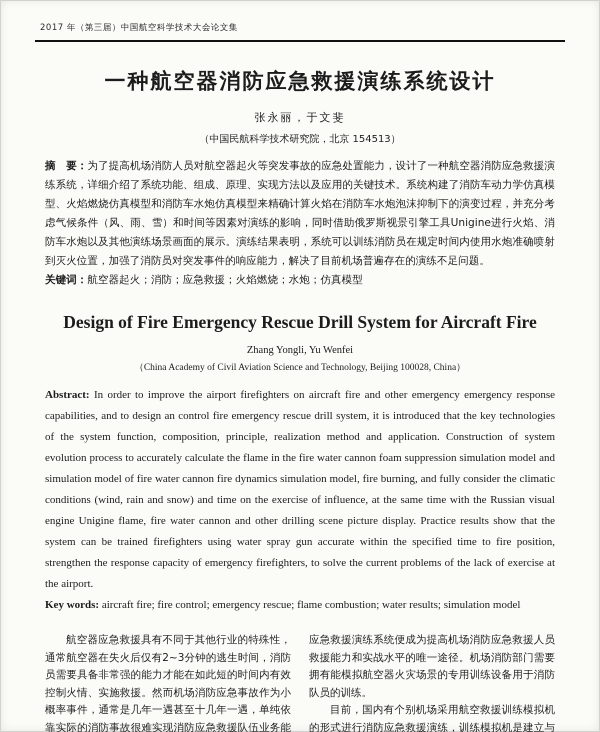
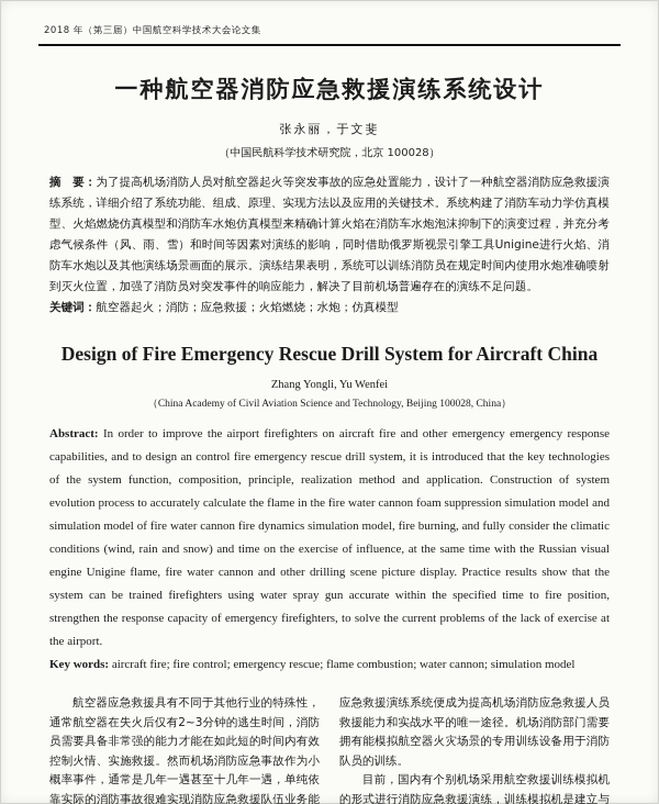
- 2017 年（第三届）中国航空科学技术大会论文集
+ 2018 年（第三届）中国航空科学技术大会论文集
  一种航空器消防应急救援演练系统设计
  张永丽，于文斐
- （中国民航科学技术研究院，北京 154513）
+ （中国民航科学技术研究院，北京 100028）
  摘 要：为了提高机场消防人员对航空器起火等突发事故的应急处置能力，设计了一种航空器消防应急救援演练系统，详细介绍了系统功能、组成、原理、实现方法以及应用的关键技术。系统构建了消防车动力学仿真模型、火焰燃烧仿真模型和消防车水炮仿真模型来精确计算火焰在消防车水炮泡沫抑制下的演变过程，并充分考虑气候条件（风、雨、雪）和时间等因素对演练的影响，同时借助俄罗斯视景引擎工具Unigine进行火焰、消防车水炮以及其他演练场景画面的展示。演练结果表明，系统可以训练消防员在规定时间内使用水炮准确喷射到灭火位置，加强了消防员对突发事件的响应能力，解决了目前机场普遍存在的演练不足问题。
  关键词：航空器起火；消防；应急救援；火焰燃烧；水炮；仿真模型
- Design of Fire Emergency Rescue Drill System for Aircraft Fire
+ Design of Fire Emergency Rescue Drill System for Aircraft China
  Zhang Yongli, Yu Wenfei
  （China Academy of Civil Aviation Science and Technology, Beijing 100028, China）
  Abstract: In order to improve the airport firefighters on aircraft fire and other emergency emergency response capabilities, and to design an control fire emergency rescue drill system, it is introduced that the key technologies of the system function, composition, principle, realization method and application. Construction of system evolution process to accurately calculate the flame in the fire water cannon foam suppression simulation model and simulation model of fire water cannon fire dynamics simulation model, fire burning, and fully consider the climatic conditions (wind, rain and snow) and time on the exercise of influence, at the same time with the Russian visual engine Unigine flame, fire water cannon and other drilling scene picture display. Practice results show that the system can be trained firefighters using water spray gun accurate within the specified time to fire position, strengthen the response capacity of emergency firefighters, to solve the current problems of the lack of exercise at the airport.
- Key words: aircraft fire; fire control; emergency rescue; flame combustion; water results; simulation model
+ Key words: aircraft fire; fire control; emergency rescue; flame combustion; water cannon; simulation model
  航空器应急救援具有不同于其他行业的特殊性，通常航空器在失火后仅有2~3分钟的逃生时间，消防员需要具备非常强的能力才能在如此短的时间内有效控制火情、实施救援。然而机场消防应急事故作为小概率事件，通常是几年一遇甚至十几年一遇，单纯依靠实际的消防事故很难实现消防应急救援队伍业务能
  应急救援演练系统便成为提高机场消防应急救援人员救援能力和实战水平的唯一途径。机场消防部门需要拥有能模拟航空器火灾场景的专用训练设备用于消防队员的训练。
